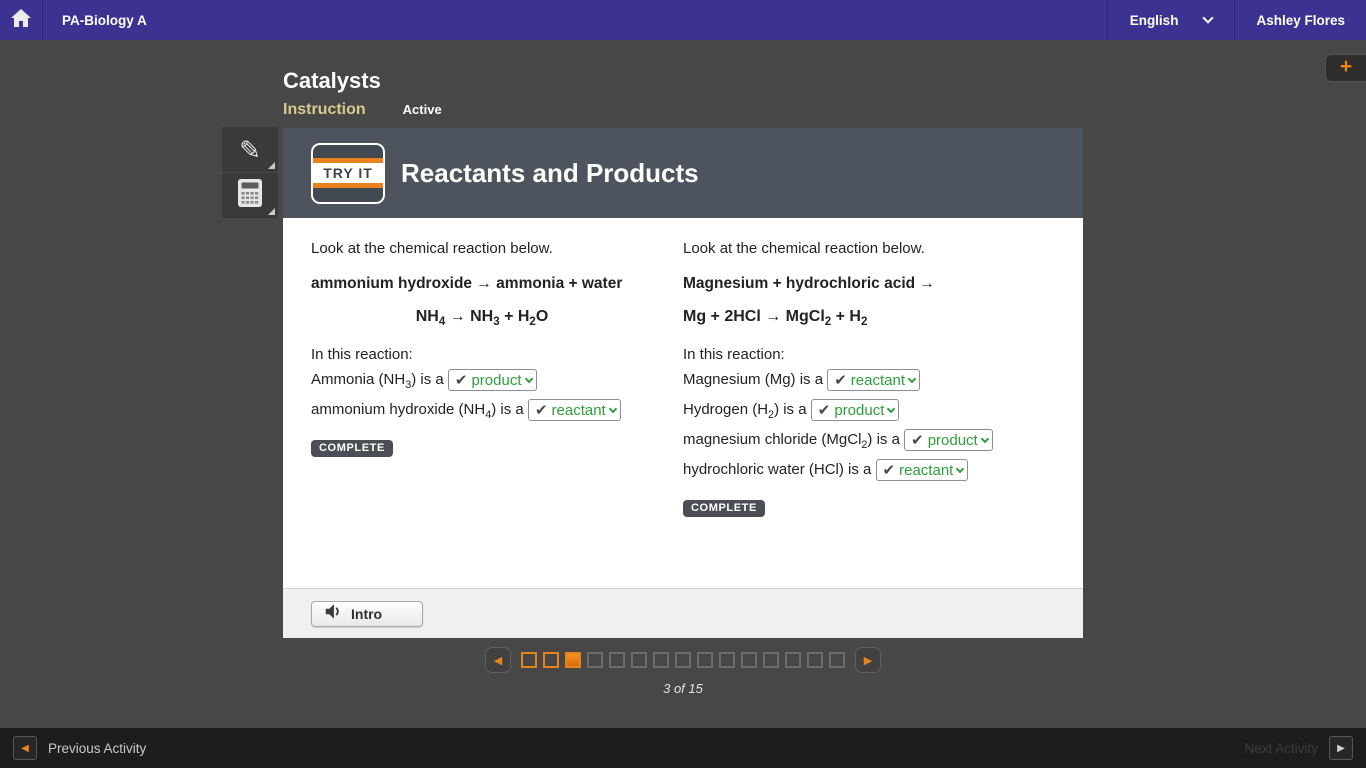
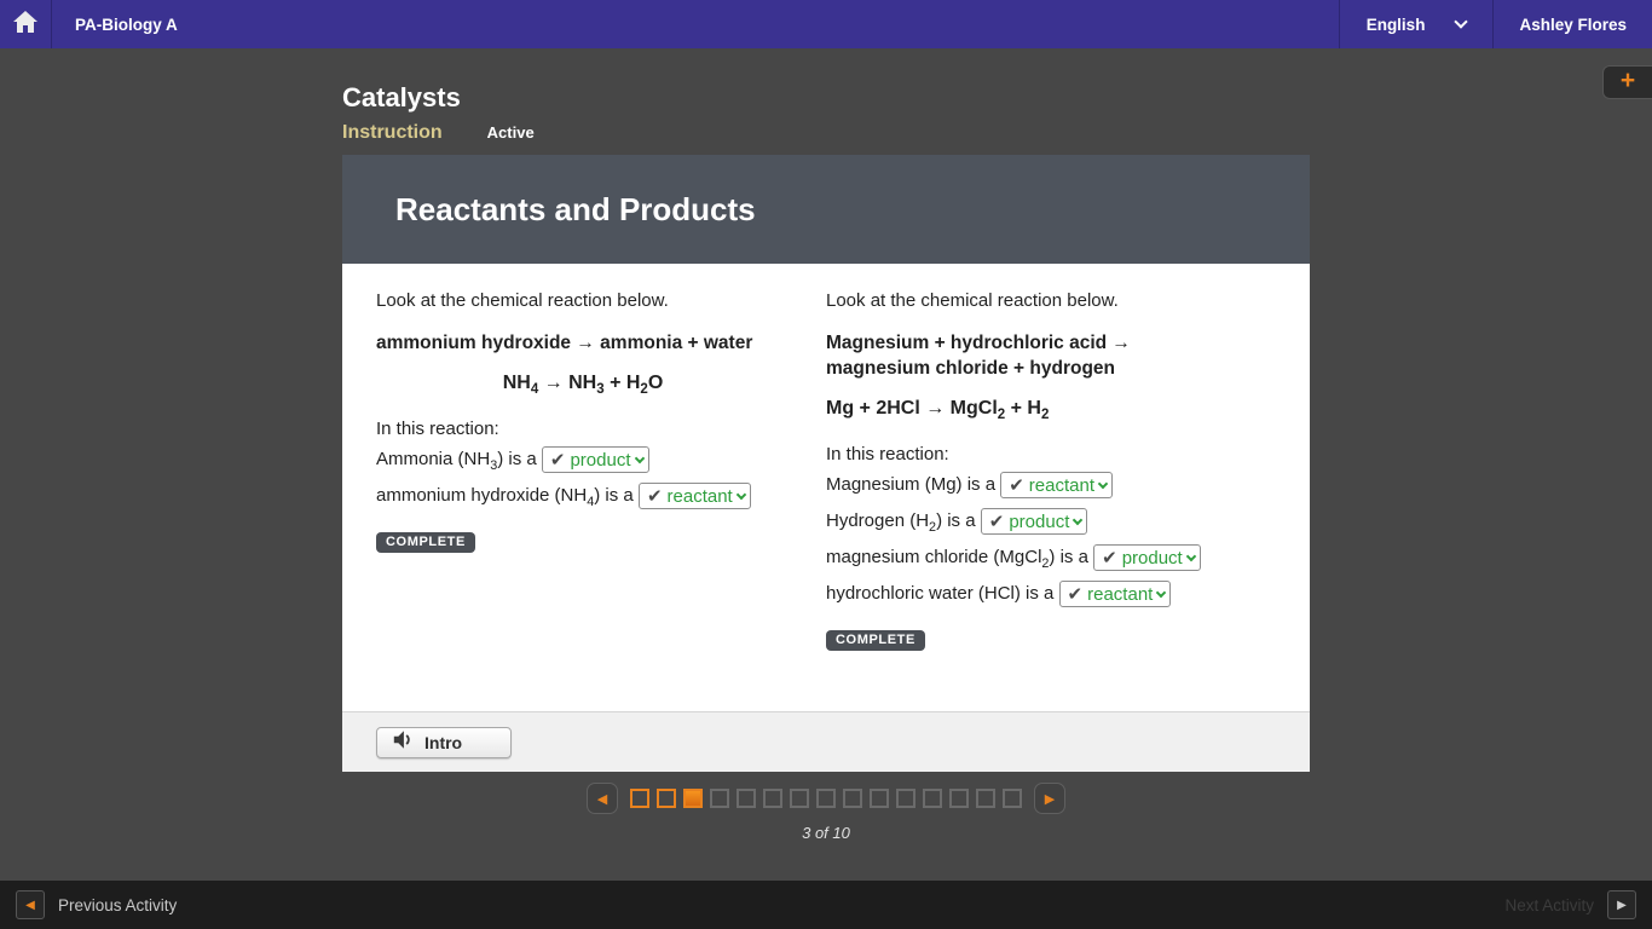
  PA-Biology A
  English
  Ashley Flores
  +
  Catalysts
  Instruction
  Active
- ✎
- TRY IT
  Reactants and Products
  Look at the chemical reaction below.
  ammonium hydroxide → ammonia + water
  NH4 → NH3 + H2O
  In this reaction:
  Ammonia (NH3) is a
  ✔
  product
  ammonium hydroxide (NH4) is a
  ✔
  reactant
  COMPLETE
  Look at the chemical reaction below.
  Magnesium + hydrochloric acid →
+ magnesium chloride + hydrogen
  Mg + 2HCl → MgCl2 + H2
  In this reaction:
  Magnesium (Mg) is a
  ✔
  reactant
  Hydrogen (H2) is a
  ✔
  product
  magnesium chloride (MgCl2) is a
  ✔
  product
  hydrochloric water (HCl) is a
  ✔
  reactant
  COMPLETE
  Intro
  ◀
  ▶
- 3 of 15
+ 3 of 10
  ◀
  Previous Activity
  Next Activity
  ▶
